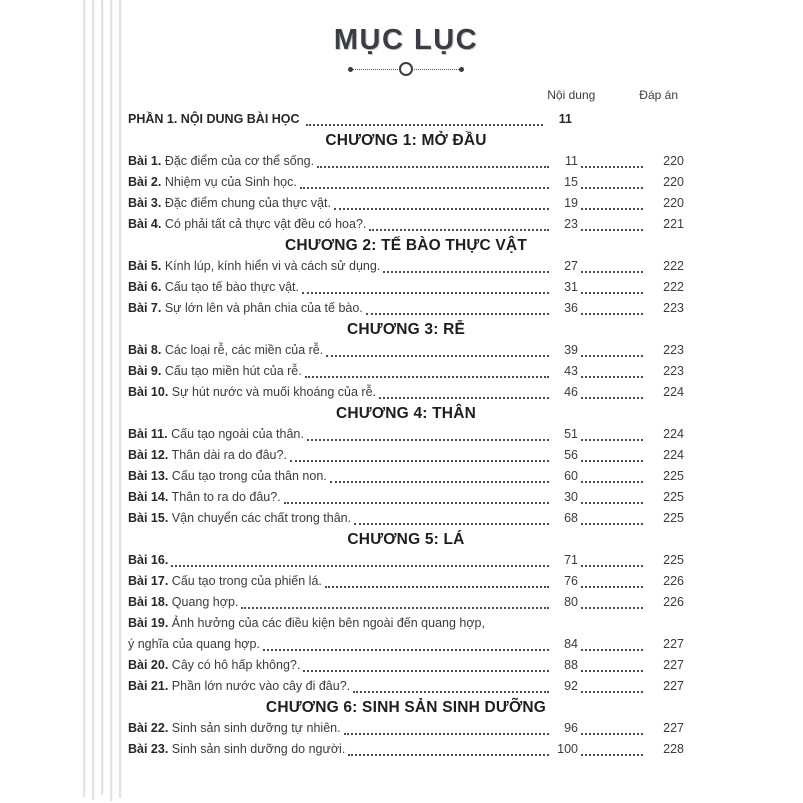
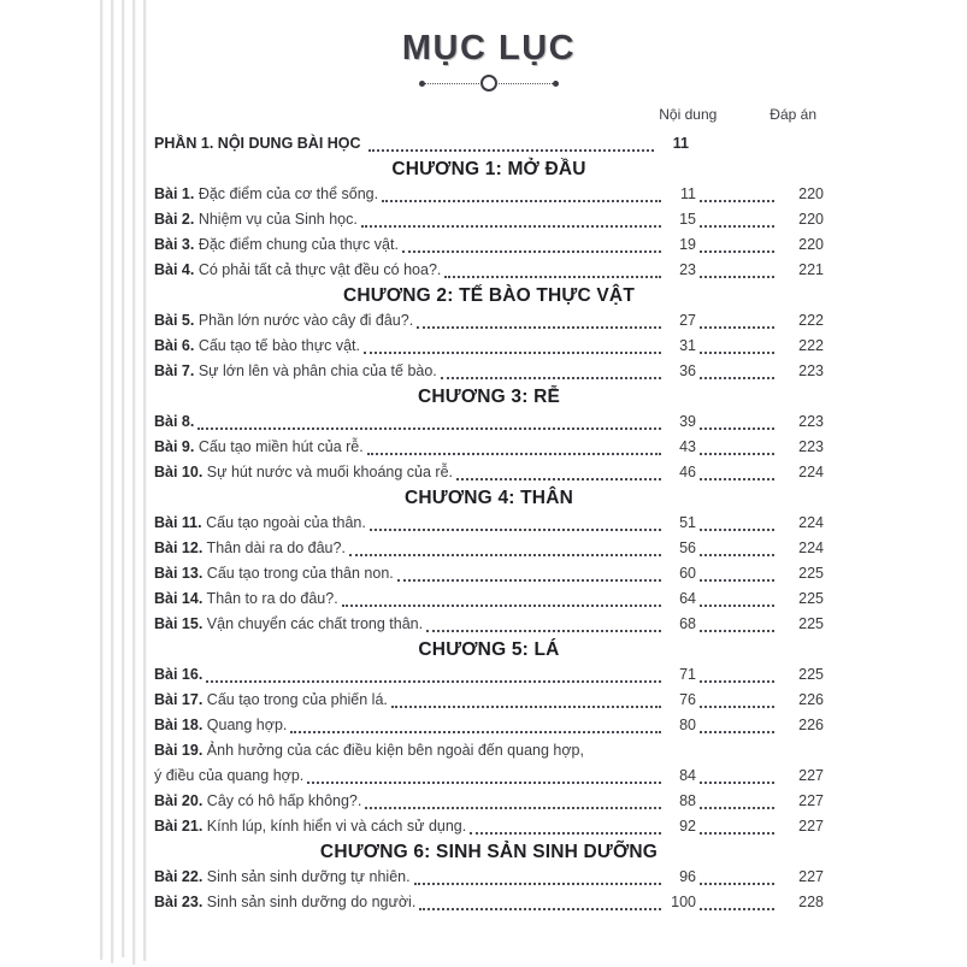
  MỤC LỤC
  Nội dung
  Đáp án
  PHẦN 1. NỘI DUNG BÀI HỌC
  11
  CHƯƠNG 1: MỞ ĐẦU
  Bài 1.
  Đặc điểm của cơ thể sống.
  11
  220
  Bài 2.
  Nhiệm vụ của Sinh học.
  15
  220
  Bài 3.
  Đặc điểm chung của thực vật.
  19
  220
  Bài 4.
  Có phải tất cả thực vật đều có hoa?.
  23
  221
  CHƯƠNG 2: TẾ BÀO THỰC VẬT
  Bài 5.
- Kính lúp, kính hiển vi và cách sử dụng.
+ Phần lớn nước vào cây đi đâu?.
  27
  222
  Bài 6.
  Cấu tạo tế bào thực vật.
  31
  222
  Bài 7.
  Sự lớn lên và phân chia của tế bào.
  36
  223
  CHƯƠNG 3: RỄ
  Bài 8.
- Các loại rễ, các miền của rễ.
  39
  223
  Bài 9.
  Cấu tạo miền hút của rễ.
  43
  223
  Bài 10.
  Sự hút nước và muối khoáng của rễ.
  46
  224
  CHƯƠNG 4: THÂN
  Bài 11.
  Cấu tạo ngoài của thân.
  51
  224
  Bài 12.
  Thân dài ra do đâu?.
  56
  224
  Bài 13.
  Cấu tạo trong của thân non.
  60
  225
  Bài 14.
  Thân to ra do đâu?.
- 30
+ 64
  225
  Bài 15.
  Vận chuyển các chất trong thân.
  68
  225
  CHƯƠNG 5: LÁ
  Bài 16.
  71
  225
  Bài 17.
  Cấu tạo trong của phiến lá.
  76
  226
  Bài 18.
  Quang hợp.
  80
  226
  Bài 19.
  Ảnh hưởng của các điều kiện bên ngoài đến quang hợp,
- ý nghĩa của quang hợp.
+ ý điều của quang hợp.
  84
  227
  Bài 20.
  Cây có hô hấp không?.
  88
  227
  Bài 21.
- Phần lớn nước vào cây đi đâu?.
+ Kính lúp, kính hiển vi và cách sử dụng.
  92
  227
  CHƯƠNG 6: SINH SẢN SINH DƯỠNG
  Bài 22.
  Sinh sản sinh dưỡng tự nhiên.
  96
  227
  Bài 23.
  Sinh sản sinh dưỡng do người.
  100
  228
